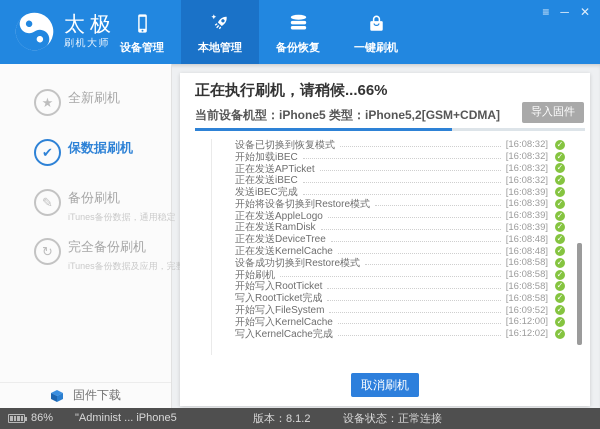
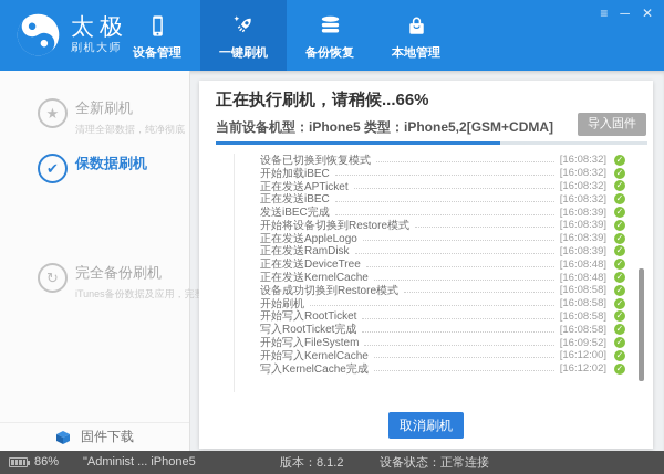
  太极
  刷机大师
  设备管理
- 本地管理
+ 一键刷机
  备份恢复
- 一键刷机
+ 本地管理
  ≡
  ─
  ✕
  ★
  全新刷机
+ 清理全部数据，纯净彻底
  ✔
  保数据刷机
- ✎
- 备份刷机
- iTunes备份数据，通用稳定
  ↻
  完全备份刷机
  iTunes备份数据及应用，完
  固件下载
  正在执行刷机，请稍候...66%
  当前设备机型：iPhone5 类型：iPhone5,2[GSM+CDMA]
  导入固件
  设备已切换到恢复模式
  [16:08:32]
  开始加载iBEC
  [16:08:32]
  正在发送APTicket
  [16:08:32]
  正在发送iBEC
  [16:08:32]
  发送iBEC完成
  [16:08:39]
  开始将设备切换到Restore模式
  [16:08:39]
  正在发送AppleLogo
  [16:08:39]
  正在发送RamDisk
  [16:08:39]
  正在发送DeviceTree
  [16:08:48]
  正在发送KernelCache
  [16:08:48]
  设备成功切换到Restore模式
  [16:08:58]
  开始刷机
  [16:08:58]
  开始写入RootTicket
  [16:08:58]
  写入RootTicket完成
  [16:08:58]
  开始写入FileSystem
  [16:09:52]
  开始写入KernelCache
  [16:12:00]
  写入KernelCache完成
  [16:12:02]
  取消刷机
  86%
  "Administ ... iPhone5
  版本：8.1.2
  设备状态：正常连接
